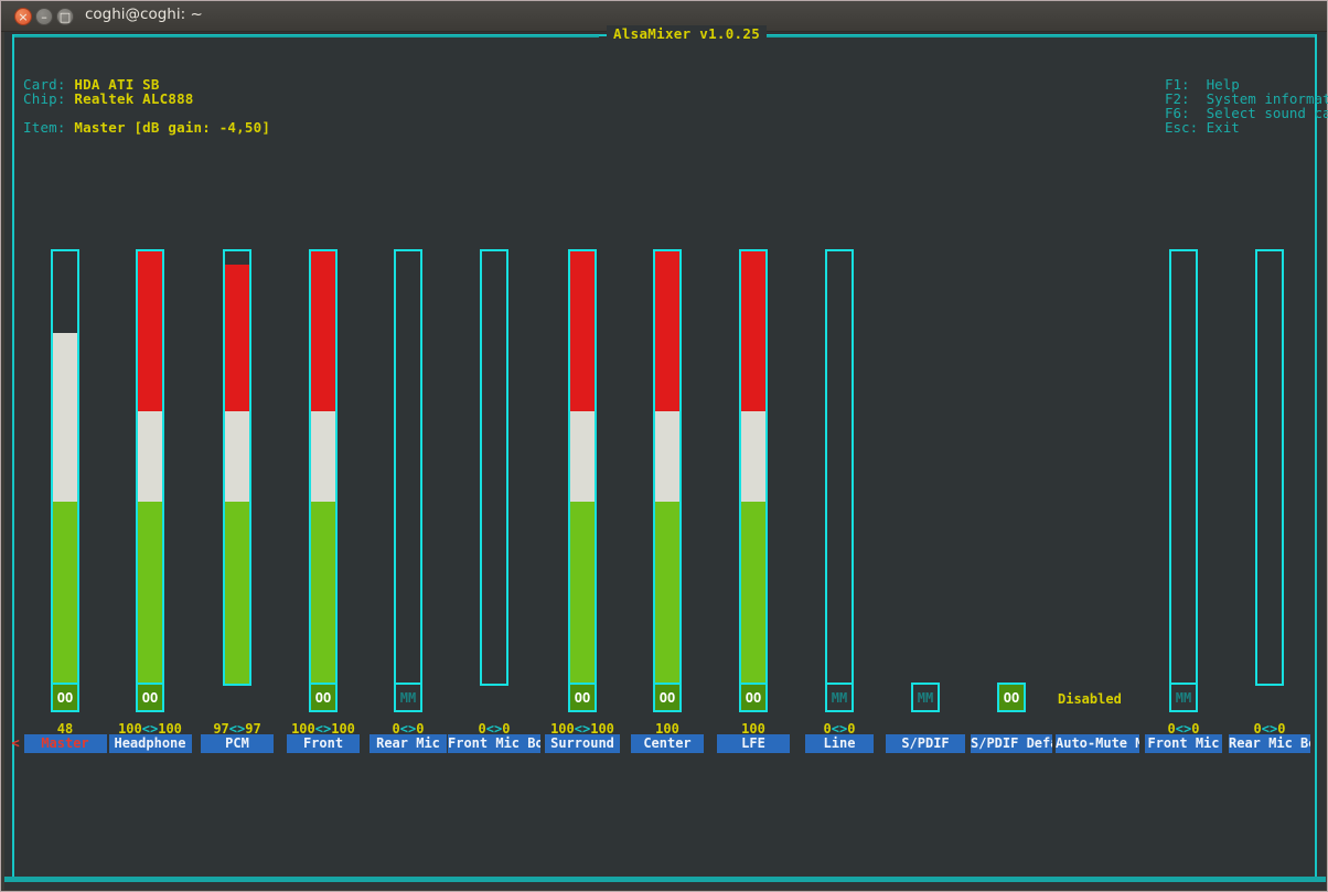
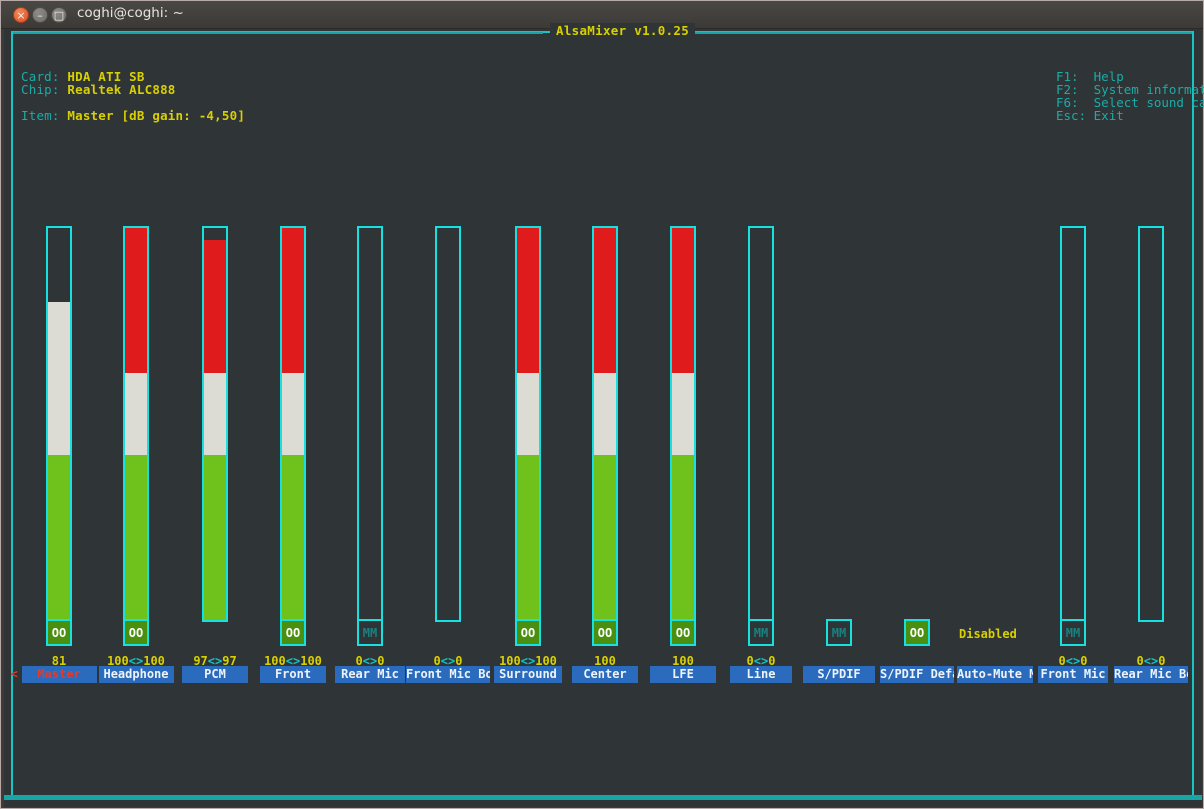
  ×
  –
  □
  coghi@coghi: ~
  AlsaMixer v1.0.25
  Card: HDA ATI SB
  Chip: Realtek ALC888
  Item: Master [dB gain: -4,50]
  F1: Help
  F2: System informat
  F6: Select sound ca
  Esc: Exit
  OO
- 48
+ 81
  Master
  <
  OO
  100<>100
  Headphone
  97<>97
  PCM
  OO
  100<>100
  Front
  MM
  0<>0
  Rear Mic
  0<>0
  Front Mic Bo
  OO
  100<>100
  Surround
  OO
  100
  Center
  OO
  100
  LFE
  MM
  0<>0
  Line
  MM
  S/PDIF
  OO
  S/PDIF Def
  Disabled
  Auto-Mute M
  MM
  0<>0
  Front Mic
  0<>0
  Rear Mic B
